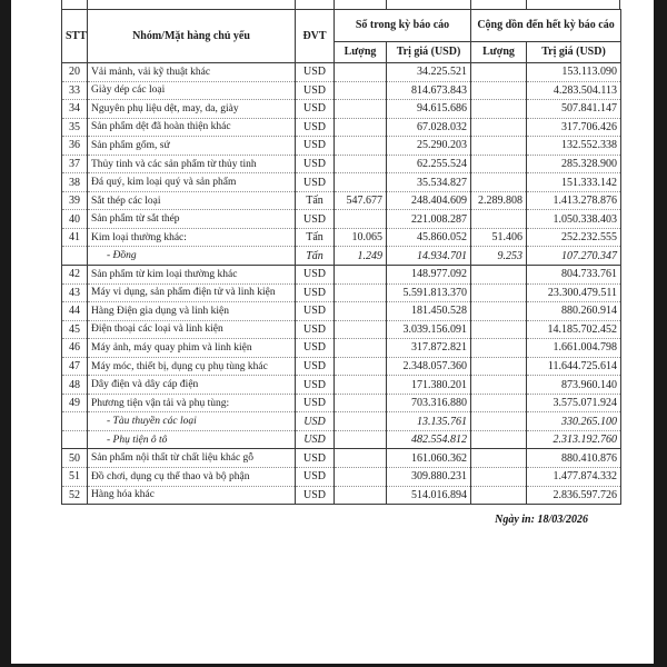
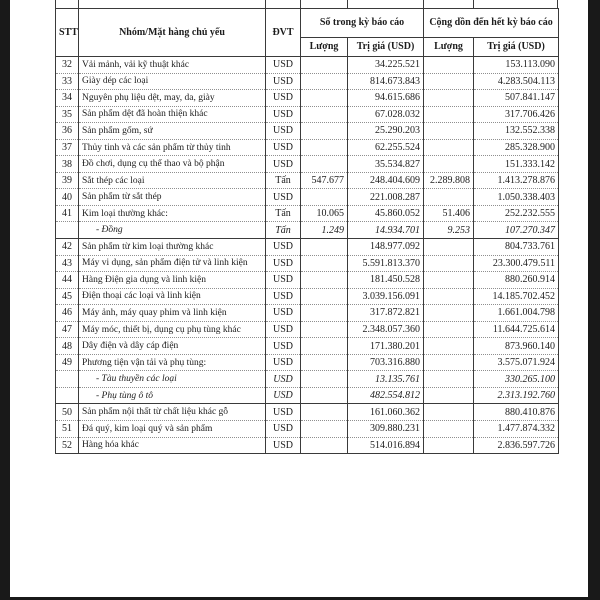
  STT	Nhóm/Mặt hàng chủ yếu	ĐVT	Số trong kỳ báo cáo	Cộng dồn đến hết kỳ báo cáo
  Lượng	Trị giá (USD)	Lượng	Trị giá (USD)
- 20	Vải mảnh, vải kỹ thuật khác	USD		34.225.521		153.113.090
+ 32	Vải mảnh, vải kỹ thuật khác	USD		34.225.521		153.113.090
  33	Giày dép các loại	USD		814.673.843		4.283.504.113
  34	Nguyên phụ liệu dệt, may, da, giày	USD		94.615.686		507.841.147
  35	Sản phẩm dệt đã hoàn thiện khác	USD		67.028.032		317.706.426
  36	Sản phẩm gốm, sứ	USD		25.290.203		132.552.338
  37	Thủy tinh và các sản phẩm từ thủy tinh	USD		62.255.524		285.328.900
- 38	Đá quý, kim loại quý và sản phẩm	USD		35.534.827		151.333.142
+ 38	Đồ chơi, dụng cụ thể thao và bộ phận	USD		35.534.827		151.333.142
  39	Sắt thép các loại	Tấn	547.677	248.404.609	2.289.808	1.413.278.876
  40	Sản phẩm từ sắt thép	USD		221.008.287		1.050.338.403
  41	Kim loại thường khác:	Tấn	10.065	45.860.052	51.406	252.232.555
  	- Đồng	Tấn	1.249	14.934.701	9.253	107.270.347
  42	Sản phẩm từ kim loại thường khác	USD		148.977.092		804.733.761
  43	Máy vi dụng, sản phẩm điện tử và linh kiện	USD		5.591.813.370		23.300.479.511
  44	Hàng Điện gia dụng và linh kiện	USD		181.450.528		880.260.914
  45	Điện thoại các loại và linh kiện	USD		3.039.156.091		14.185.702.452
  46	Máy ảnh, máy quay phim và linh kiện	USD		317.872.821		1.661.004.798
  47	Máy móc, thiết bị, dụng cụ phụ tùng khác	USD		2.348.057.360		11.644.725.614
  48	Dây điện và dây cáp điện	USD		171.380.201		873.960.140
  49	Phương tiện vận tải và phụ tùng:	USD		703.316.880		3.575.071.924
  	- Tàu thuyền các loại	USD		13.135.761		330.265.100
- 	- Phụ tiện ô tô	USD		482.554.812		2.313.192.760
+ 	- Phụ tùng ô tô	USD		482.554.812		2.313.192.760
  50	Sản phẩm nội thất từ chất liệu khác gỗ	USD		161.060.362		880.410.876
- 51	Đồ chơi, dụng cụ thể thao và bộ phận	USD		309.880.231		1.477.874.332
+ 51	Đá quý, kim loại quý và sản phẩm	USD		309.880.231		1.477.874.332
  52	Hàng hóa khác	USD		514.016.894		2.836.597.726
- Ngày in: 18/03/2026
